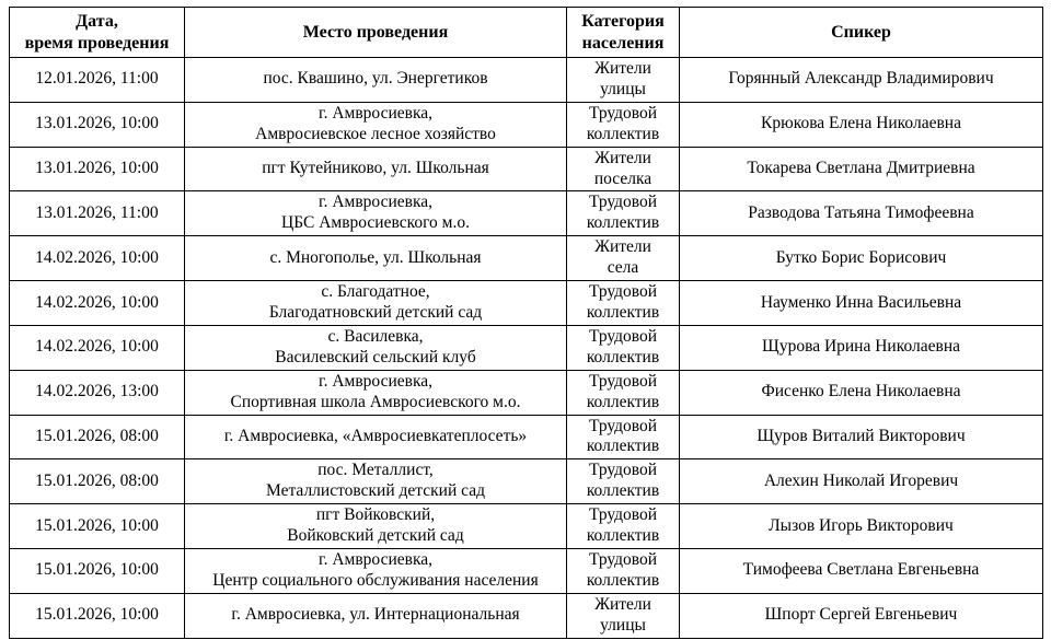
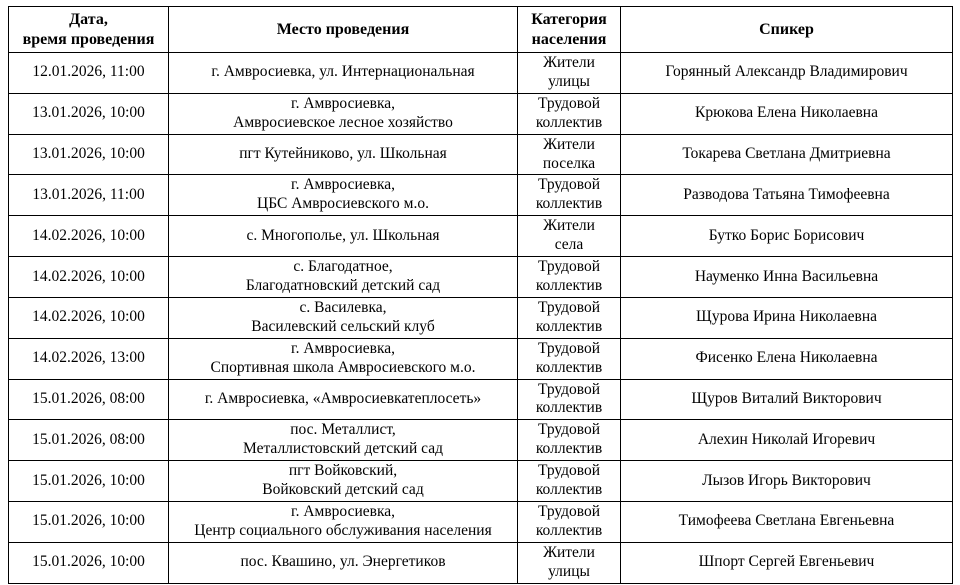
  Дата, время проведения	Место проведения	Категория населения	Спикер
- 12.01.2026, 11:00	пос. Квашино, ул. Энергетиков	Жители улицы	Горянный Александр Владимирович
+ 12.01.2026, 11:00	г. Амвросиевка, ул. Интернациональная	Жители улицы	Горянный Александр Владимирович
  13.01.2026, 10:00	г. Амвросиевка, Амвросиевское лесное хозяйство	Трудовой коллектив	Крюкова Елена Николаевна
  13.01.2026, 10:00	пгт Кутейниково, ул. Школьная	Жители поселка	Токарева Светлана Дмитриевна
  13.01.2026, 11:00	г. Амвросиевка, ЦБС Амвросиевского м.о.	Трудовой коллектив	Разводова Татьяна Тимофеевна
  14.02.2026, 10:00	с. Многополье, ул. Школьная	Жители села	Бутко Борис Борисович
  14.02.2026, 10:00	с. Благодатное, Благодатновский детский сад	Трудовой коллектив	Науменко Инна Васильевна
  14.02.2026, 10:00	с. Василевка, Василевский сельский клуб	Трудовой коллектив	Щурова Ирина Николаевна
  14.02.2026, 13:00	г. Амвросиевка, Спортивная школа Амвросиевского м.о.	Трудовой коллектив	Фисенко Елена Николаевна
  15.01.2026, 08:00	г. Амвросиевка, «Амвросиевкатеплосеть»	Трудовой коллектив	Щуров Виталий Викторович
  15.01.2026, 08:00	пос. Металлист, Металлистовский детский сад	Трудовой коллектив	Алехин Николай Игоревич
  15.01.2026, 10:00	пгт Войковский, Войковский детский сад	Трудовой коллектив	Лызов Игорь Викторович
  15.01.2026, 10:00	г. Амвросиевка, Центр социального обслуживания населения	Трудовой коллектив	Тимофеева Светлана Евгеньевна
- 15.01.2026, 10:00	г. Амвросиевка, ул. Интернациональная	Жители улицы	Шпорт Сергей Евгеньевич
+ 15.01.2026, 10:00	пос. Квашино, ул. Энергетиков	Жители улицы	Шпорт Сергей Евгеньевич
